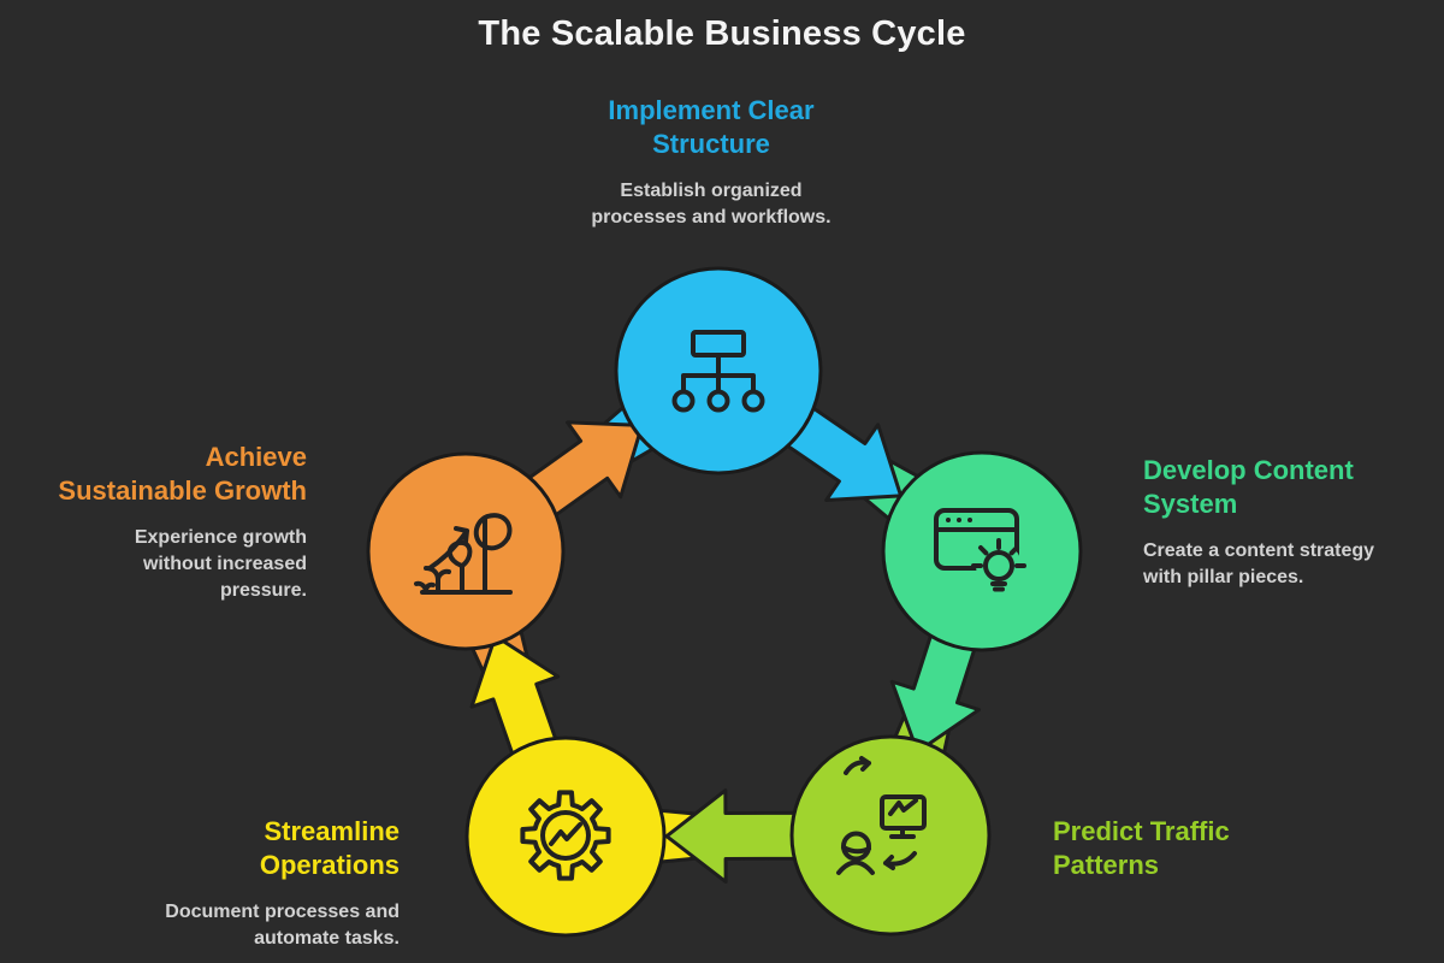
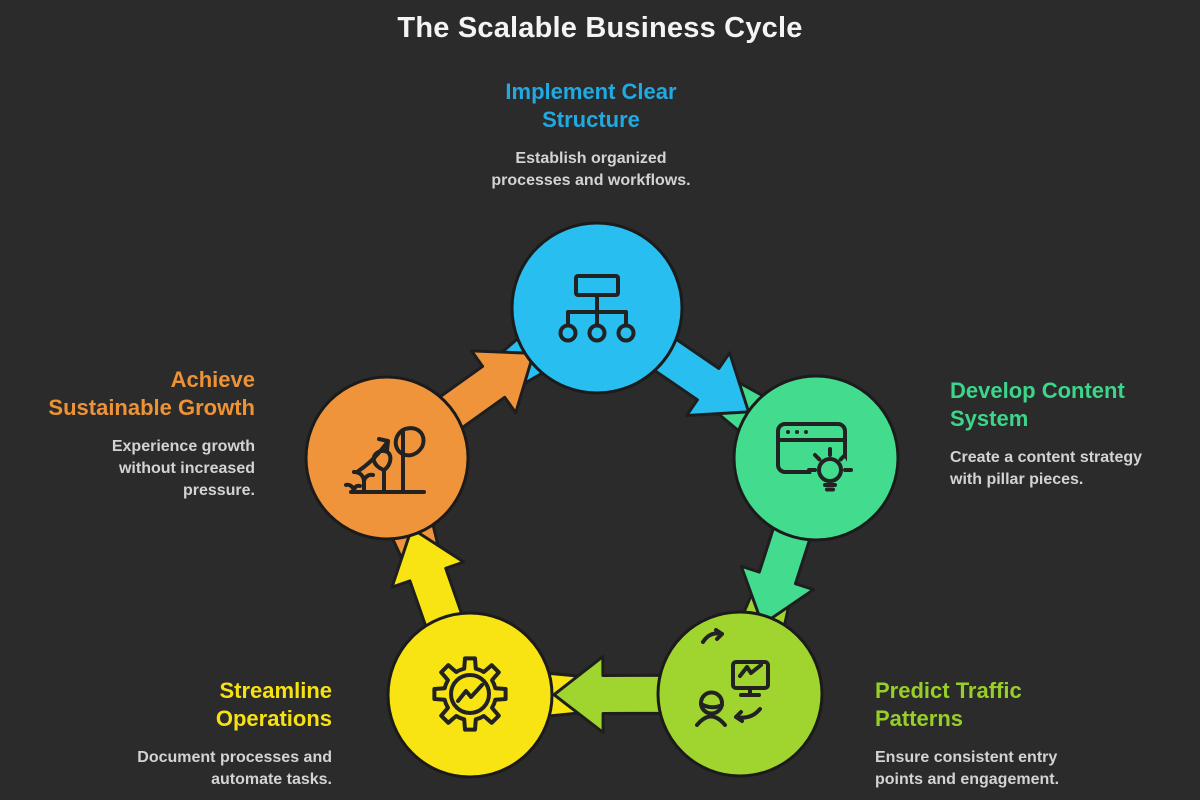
  The Scalable Business Cycle
  Implement Clear
  Structure
  Establish organized
  processes and workflows.
  Develop Content
  System
  Create a content strategy
  with pillar pieces.
  Predict Traffic
  Patterns
+ Ensure consistent entry
+ points and engagement.
  Streamline
  Operations
  Document processes and
  automate tasks.
  Achieve
  Sustainable Growth
  Experience growth
  without increased
  pressure.
